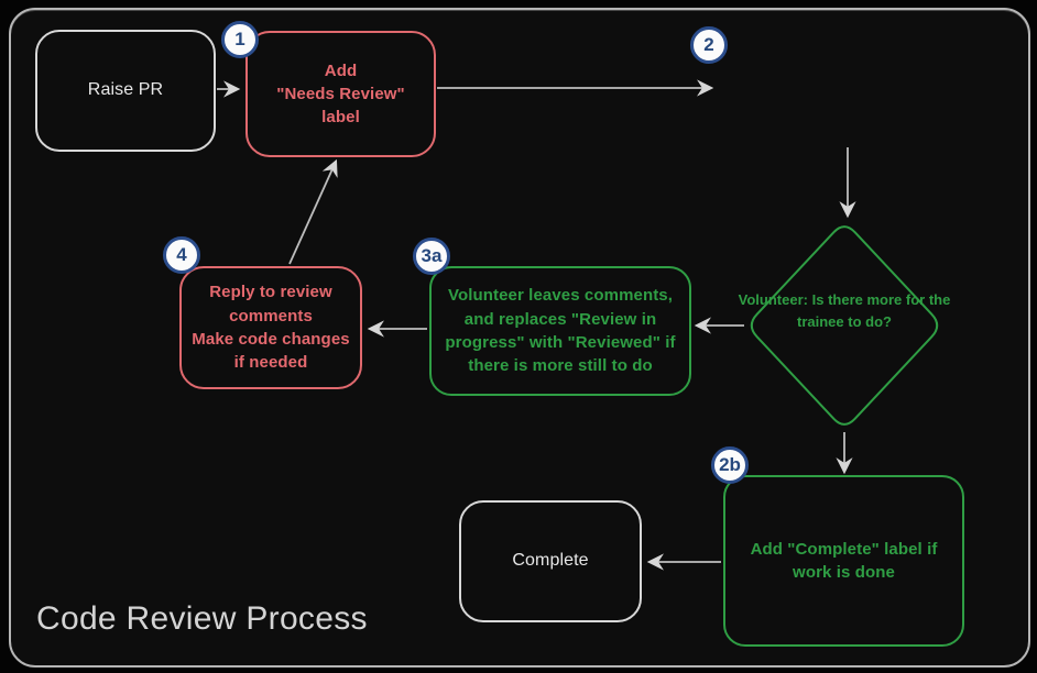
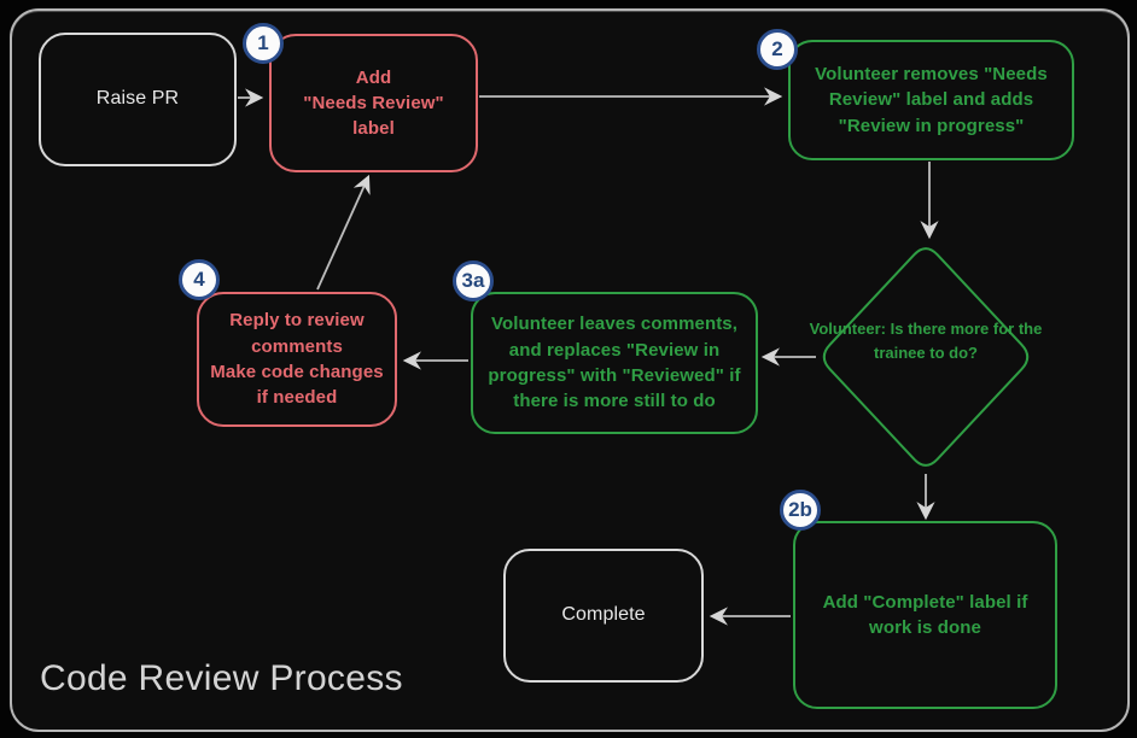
  Raise PR
  Add
  "Needs Review"
  label
+ Volunteer removes "Needs
+ Review" label and adds
+ "Review in progress"
  Volunteer: Is there more for the trainee to do?
  Volunteer leaves comments,
  and replaces "Review in
  progress" with "Reviewed" if
  there is more still to do
  Reply to review
  comments
  Make code changes
  if needed
  Add "Complete" label if
  work is done
  Complete
  1
  2
  3a
  4
  2b
  Code Review Process
